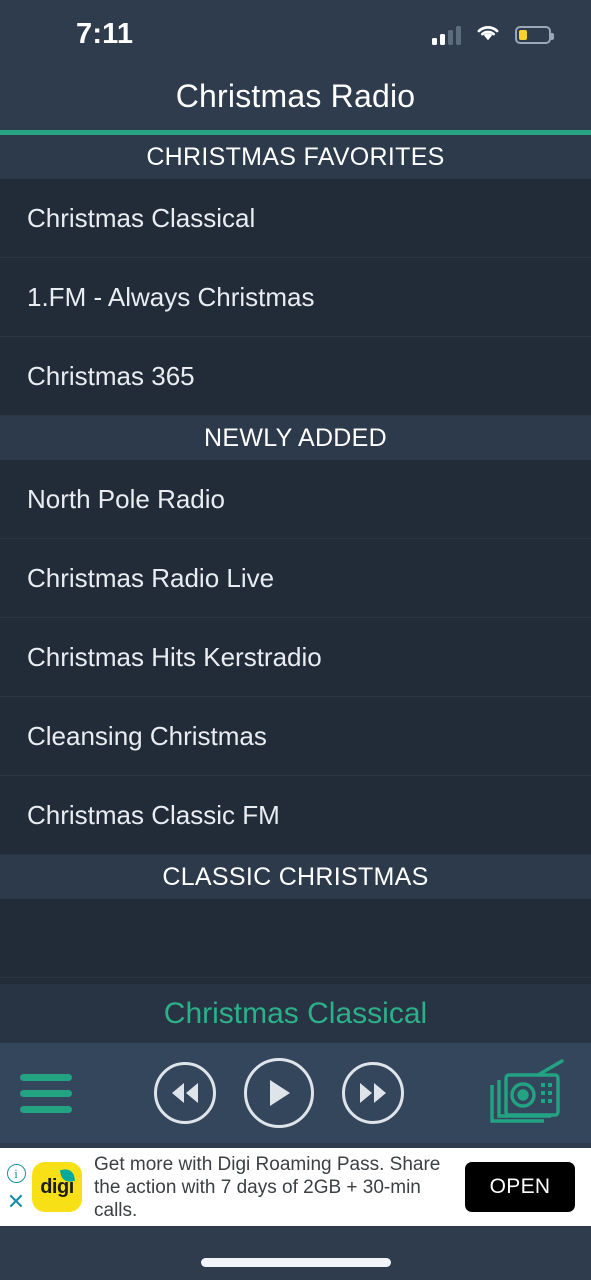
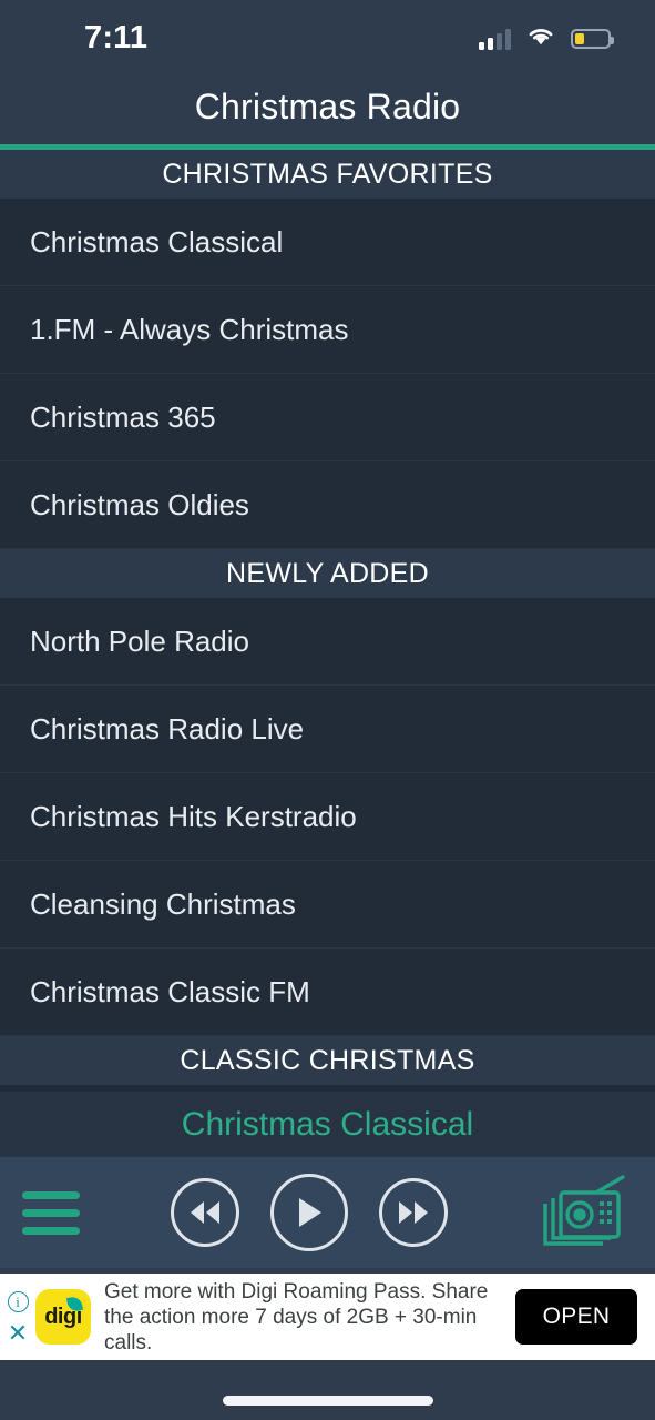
  7:11
  Christmas Radio
  CHRISTMAS FAVORITES
  Christmas Classical
  1.FM - Always Christmas
  Christmas 365
+ Christmas Oldies
  NEWLY ADDED
  North Pole Radio
  Christmas Radio Live
  Christmas Hits Kerstradio
  Cleansing Christmas
  Christmas Classic FM
  CLASSIC CHRISTMAS
  Christmas Classical
  i
  ✕
  digi
- Get more with Digi Roaming Pass. Share the action with 7 days of 2GB + 30-min calls.
+ Get more with Digi Roaming Pass. Share the action more 7 days of 2GB + 30-min calls.
  OPEN
